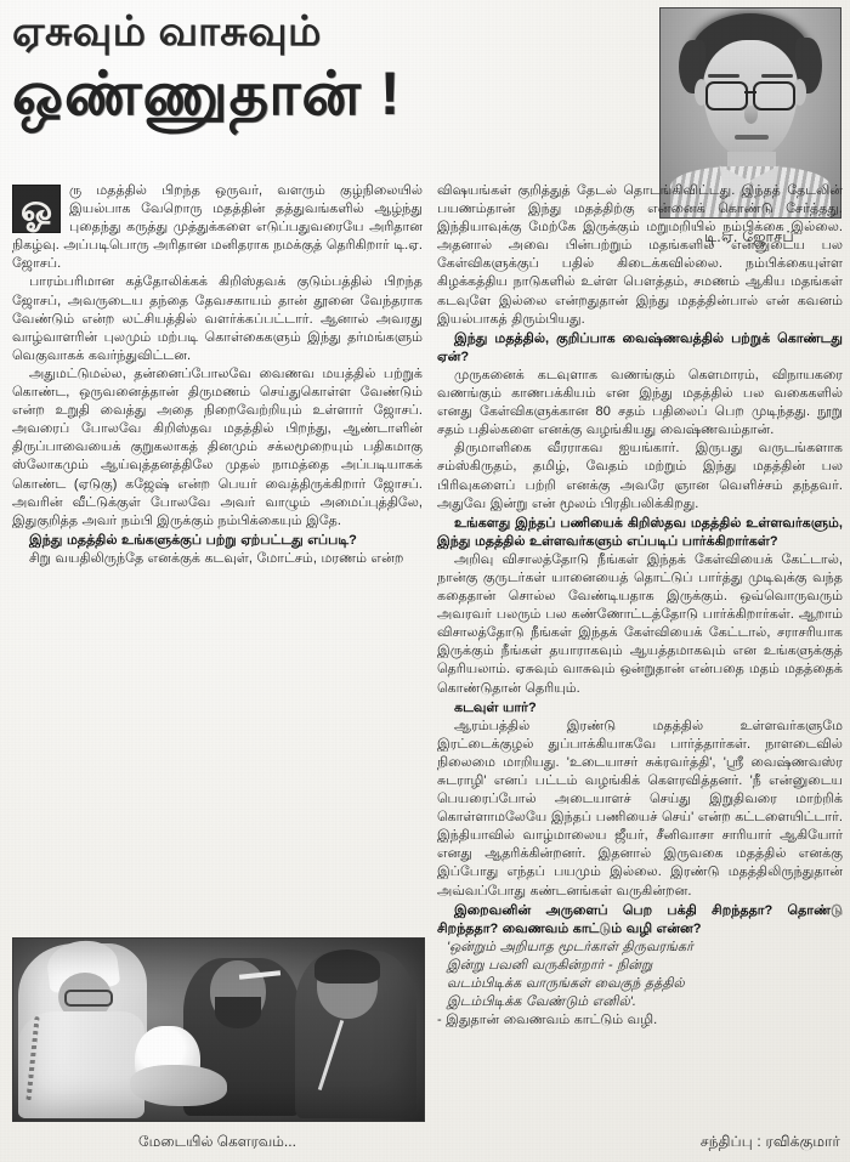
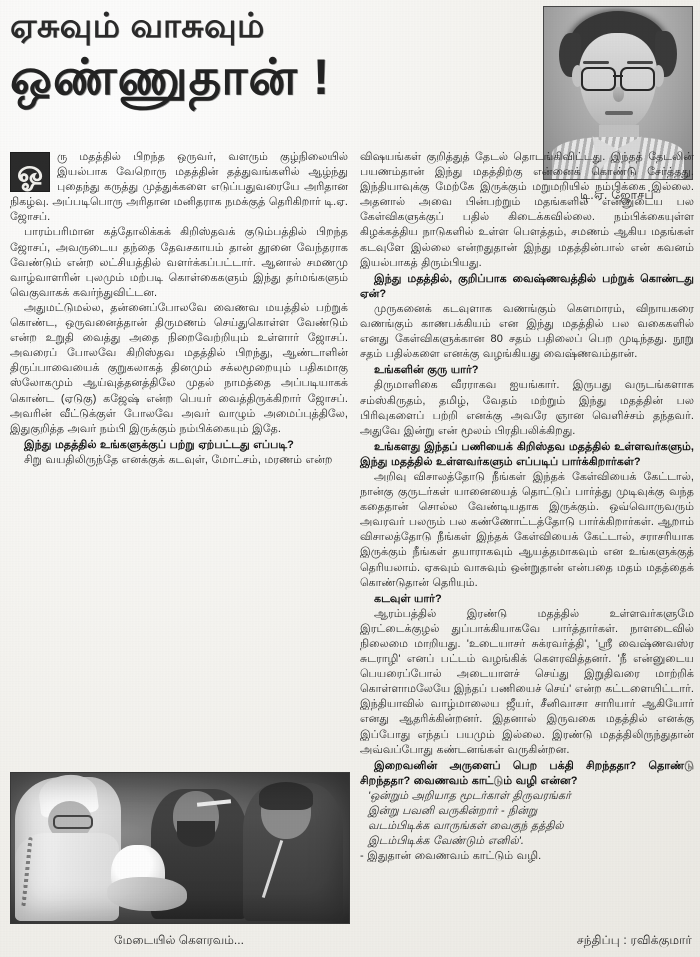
  ஏசுவும் வாசுவும்
  ஒண்ணுதான் !
  டி.ஏ. ஜோசப்
  ஓ
  ரு மதத்தில் பிறந்த ஒருவர், வளரும் குழ்நிலையில் இயல்பாக வேறொரு மதத்தின் தத்துவங்களில் ஆழ்ந்து புதைந்து கருத்து முத்துக்களை எடுப்பதுவரையே அரிதான நிகழ்வு. அப்படிபொரு அரிதான மனிதராக நமக்குத் தெரிகிறார் டி.ஏ. ஜோசப்.
- பாரம்பரிமான கத்தோலிக்கக் கிறிஸ்தவக் குடும்பத்தில் பிறந்த ஜோசப், அவருடைய தந்தை தேவசகாயம் தான் தூனை வேந்தராக வேண்டும் என்ற லட்சியத்தில் வளர்க்கப்பட்டார். ஆனால் அவரது வாழ்வாளரின் புலமும் மற்படி கொள்கைகளும் இந்து தர்மங்களும் வெகுவாகக் கவர்ந்துவிட்டன.
+ பாரம்பரிமான கத்தோலிக்கக் கிறிஸ்தவக் குடும்பத்தில் பிறந்த ஜோசப், அவருடைய தந்தை தேவசகாயம் தான் தூனை வேந்தராக வேண்டும் என்ற லட்சியத்தில் வளர்க்கப்பட்டார். ஆனால் சமணமு வாழ்வாளரின் புலமும் மற்படி கொள்கைகளும் இந்து தர்மங்களும் வெகுவாகக் கவர்ந்துவிட்டன.
  அதுமட்டுமல்ல, தன்னைப்போலவே வைணவ மயத்தில் பற்றுக் கொண்ட, ஒருவனைத்தான் திருமணம் செய்துகொள்ள வேண்டும் என்ற உறுதி வைத்து அதை நிறைவேற்றியும் உள்ளார் ஜோசப். அவரைப் போலவே கிறிஸ்தவ மதத்தில் பிறந்து, ஆண்டாளின் திருப்பாவையைக் குறுகலாகத் தினமும் சக்லமூறையும் பதிகமாகு ஸ்லோகமும் ஆய்வுத்தனத்திலே முதல் நாமத்தை அப்படியாகக் கொண்ட (ஏடுகு) கஜேஷ் என்ற பெயர் வைத்திருக்கிறார் ஜோசப். அவரின் வீட்டுக்குள் போலவே அவர் வாழும் அமைப்புத்திலே, இதுகுறித்த அவர் நம்பி இருக்கும் நம்பிக்கையும் இதே.
  இந்து மதத்தில் உங்களுக்குப் பற்று ஏற்பட்டது எப்படி?
  சிறு வயதிலிருந்தே எனக்குக் கடவுள், மோட்சம், மரணம் என்ற
  விஷயங்கள் குறித்துத் தேடல் தொடங்கிவிட்டது. இந்தத் தேடலின் பயணம்தான் இந்து மதத்திற்கு என்னைக் கொண்டு சேர்த்தது. இந்தியாவுக்கு மேற்கே இருக்கும் மறுமறியில் நம்பிக்கை இல்லை. அதனால் அவை பின்பற்றும் மதங்களில் என்னுடைய பல கேள்விகளுக்குப் பதில் கிடைக்கவில்லை. நம்பிக்கையுள்ள கிழக்கத்திய நாடுகளில் உள்ள பௌத்தம், சமணம் ஆகிய மதங்கள் கடவுளே இல்லை என்றதுதான் இந்து மதத்தின்பால் என் கவனம் இயல்பாகத் திரும்பியது.
  இந்து மதத்தில், குறிப்பாக வைஷ்ணவத்தில் பற்றுக் கொண்டது ஏன்?
  முருகனைக் கடவுளாக வணங்கும் கௌமாரம், விநாயகரை வணங்கும் காணபக்கியம் என இந்து மதத்தில் பல வகைகளில் எனது கேள்விகளுக்கான 80 சதம் பதிலைப் பெற முடிந்தது. நூறு சதம் பதில்களை எனக்கு வழங்கியது வைஷ்ணவம்தான்.
+ உங்களின் குரு யார்?
  திருமாளிகை வீரராகவ ஐயங்கார். இருபது வருடங்களாக சம்ஸ்கிருதம், தமிழ், வேதம் மற்றும் இந்து மதத்தின் பல பிரிவுகளைப் பற்றி எனக்கு அவரே ஞான வெளிச்சம் தந்தவர். அதுவே இன்று என் மூலம் பிரதிபலிக்கிறது.
  உங்களது இந்தப் பணியைக் கிறிஸ்தவ மதத்தில் உள்ளவர்களும், இந்து மதத்தில் உள்ளவர்களும் எப்படிப் பார்க்கிறார்கள்?
  அறிவு விசாலத்தோடு நீங்கள் இந்தக் கேள்வியைக் கேட்டால், நான்கு குருடர்கள் யானையைத் தொட்டுப் பார்த்து முடிவுக்கு வந்த கதைதான் சொல்ல வேண்டியதாக இருக்கும். ஒவ்வொருவரும் அவரவர் பலரும் பல கண்ணோட்டத்தோடு பார்க்கிறார்கள். ஆறாம் விசாலத்தோடு நீங்கள் இந்தக் கேள்வியைக் கேட்டால், சராசரியாக இருக்கும் நீங்கள் தயாராகவும் ஆயத்தமாகவும் என உங்களுக்குத் தெரியலாம். ஏசுவும் வாசுவும் ஒன்றுதான் என்பதை மதம் மதத்தைக் கொண்டுதான் தெரியும்.
  கடவுள் யார்?
  ஆரம்பத்தில் இரண்டு மதத்தில் உள்ளவர்களுமே இரட்டைக்குழல் துப்பாக்கியாகவே பார்த்தார்கள். நாளடைவில் நிலைமை மாறியது. 'உடையாசர் சுக்ரவர்த்தி', 'ஸ்ரீ வைஷ்ணவஸ்ர சுடராழி' எனப் பட்டம் வழங்கிக் கௌரவித்தனர். 'நீ என்னுடைய பெயரைப்போல் அடையாளச் செய்து இறுதிவரை மாற்றிக் கொள்ளாமலேயே இந்தப் பணியைச் செய்' என்ற கட்டளையிட்டார். இந்தியாவில் வாழ்மாலைய ஜீயர், சீனிவாசா சாரியார் ஆகியோர் எனது ஆதரிக்கின்றனர். இதனால் இருவகை மதத்தில் எனக்கு இப்போது எந்தப் பயமும் இல்லை. இரண்டு மதத்திலிருந்துதான் அவ்வப்போது கண்டனங்கள் வருகின்றன.
  இறைவனின் அருளைப் பெற பக்தி சிறந்ததா? தொண்டு சிறந்ததா? வைணவம் காட்டும் வழி என்ன?
  'ஒன்றும் அறியாத மூடர்காள் திருவரங்கர்
  இன்று பவனி வருகின்றார் - நின்று
  வடம்பிடிக்க வாருங்கள் வைகுந் தத்தில்
  இடம்பிடிக்க வேண்டும் எனில்'.
  - இதுதான் வைணவம் காட்டும் வழி.
  மேடையில் கௌரவம்...
  சந்திப்பு : ரவிக்குமார்
